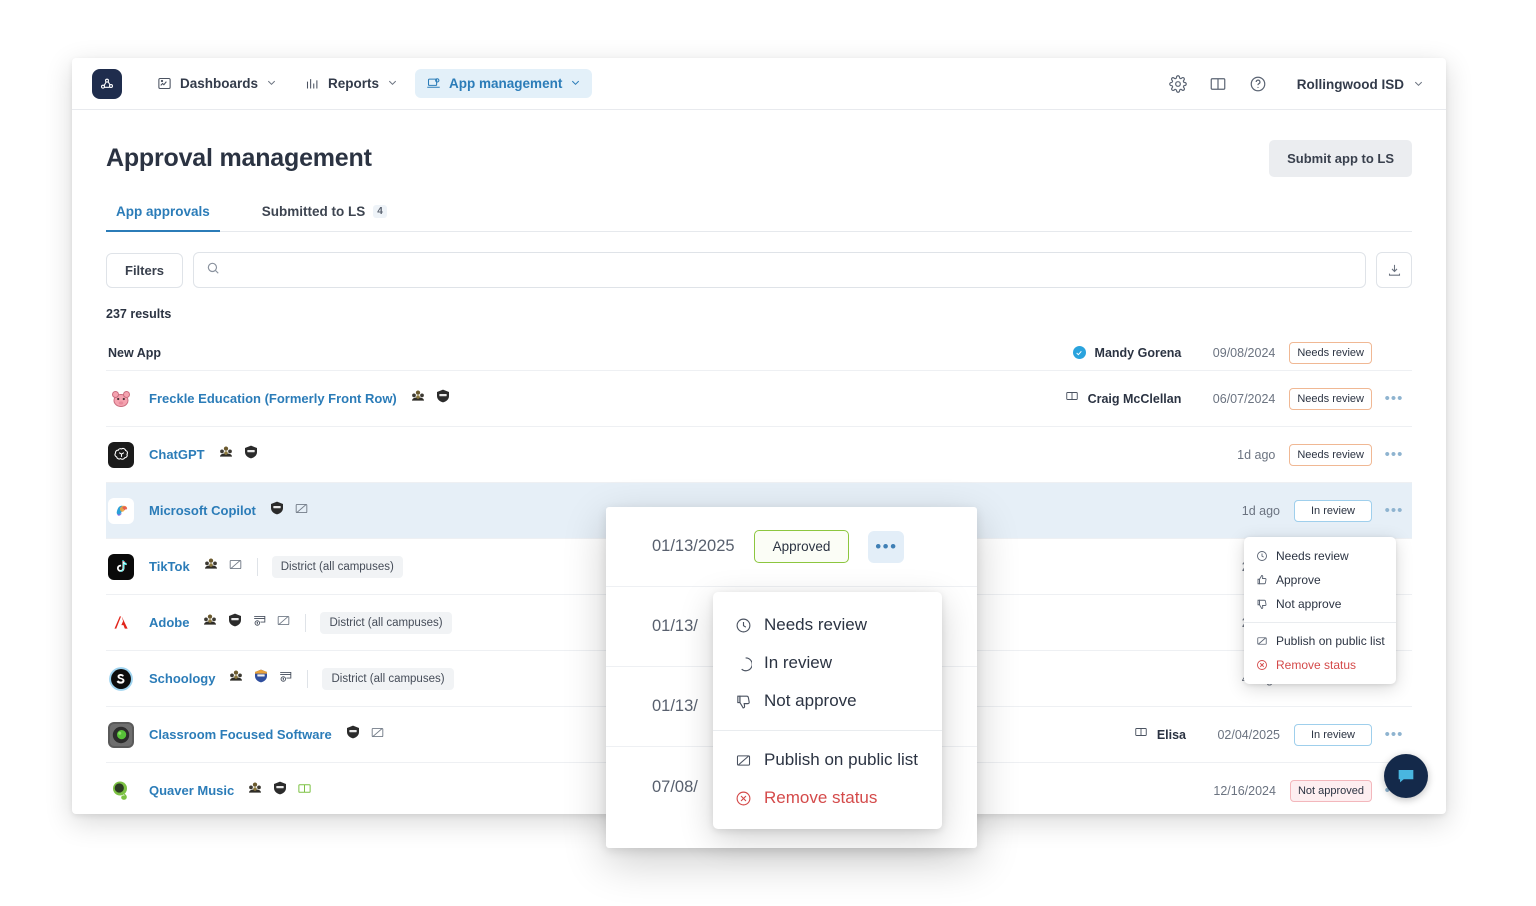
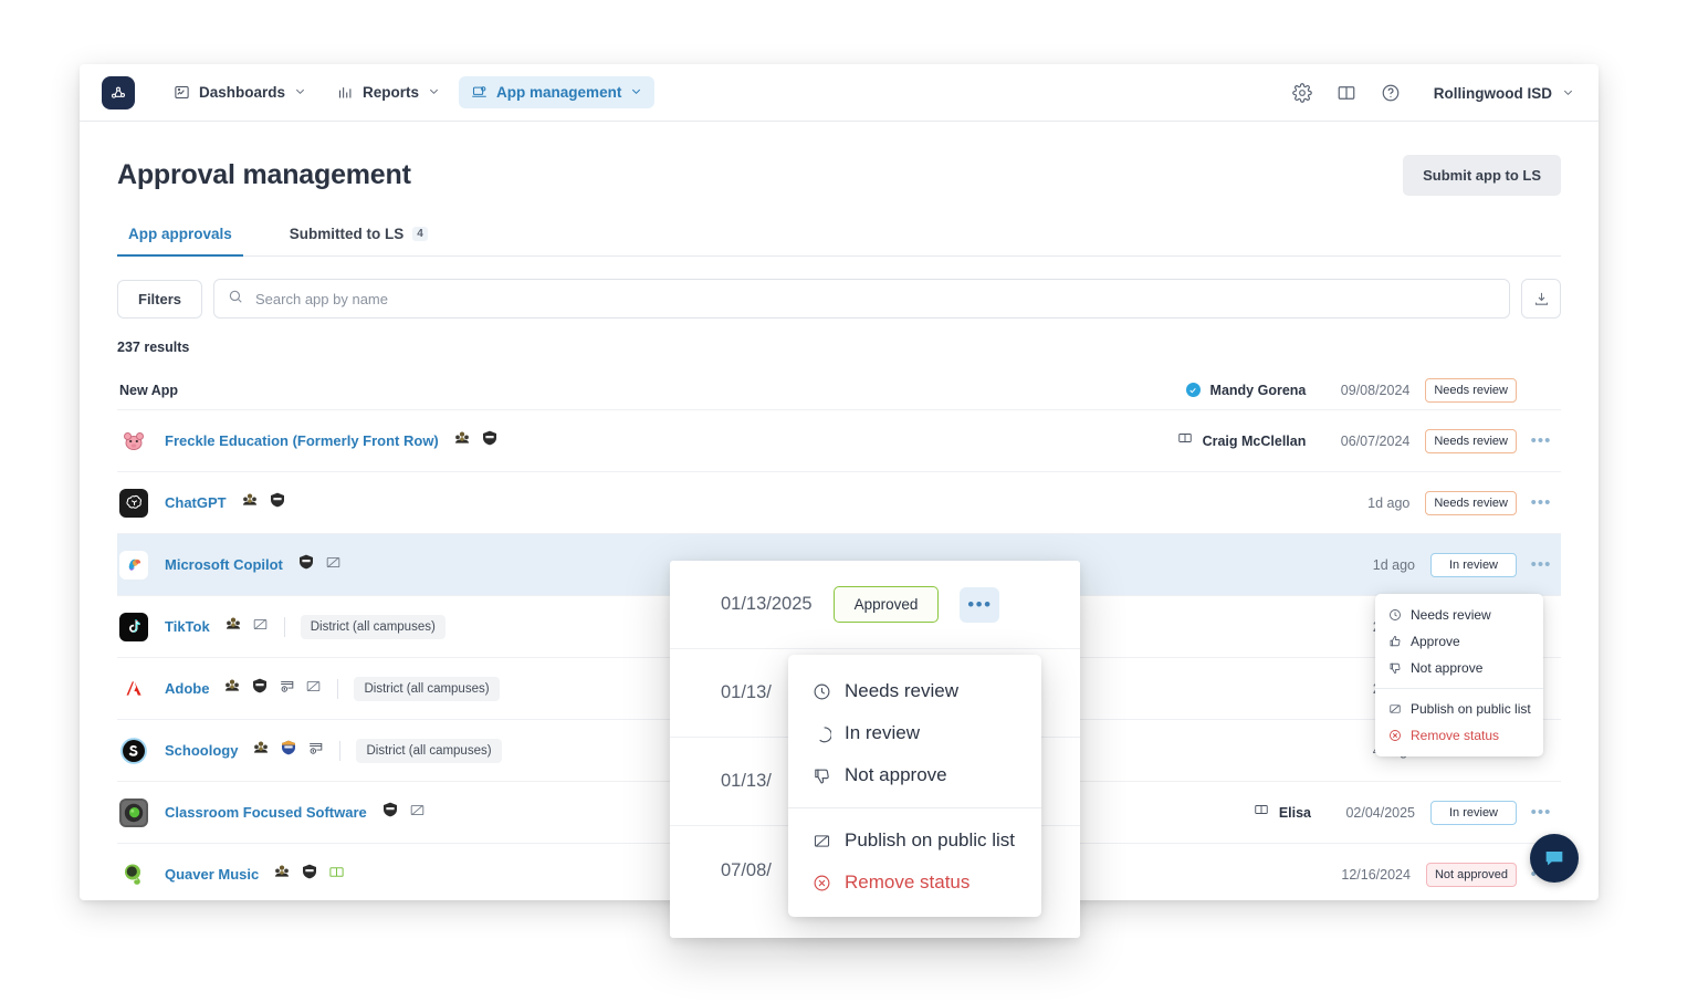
  Dashboards
  Reports
  App management
  Rollingwood ISD
  Approval management
  Submit app to LS
  App approvals
  Submitted to LS
  4
  Filters
+ Search app by name
  237 results
  New App
  Mandy Gorena
  09/08/2024
  Needs review
  Freckle Education (Formerly Front Row)
  Craig McClellan
  06/07/2024
  Needs review
  •••
  ChatGPT
  1d ago
  Needs review
  •••
  Microsoft Copilot
  1d ago
  In review
  •••
  TikTok
  District (all campuses)
  Adobe
  District (all campuses)
  Schoology
  District (all campuses)
  Classroom Focused Software
  Elisa
  02/04/2025
  In review
  •••
  Quaver Music
  12/16/2024
  Not approved
  Needs review
  Approve
  Not approve
  Publish on public list
  Remove status
  01/13/2025
  Approved
  •••
  01/13/
  01/13/
  07/08/
  Needs review
  In review
  Not approve
  Publish on public list
  Remove status
